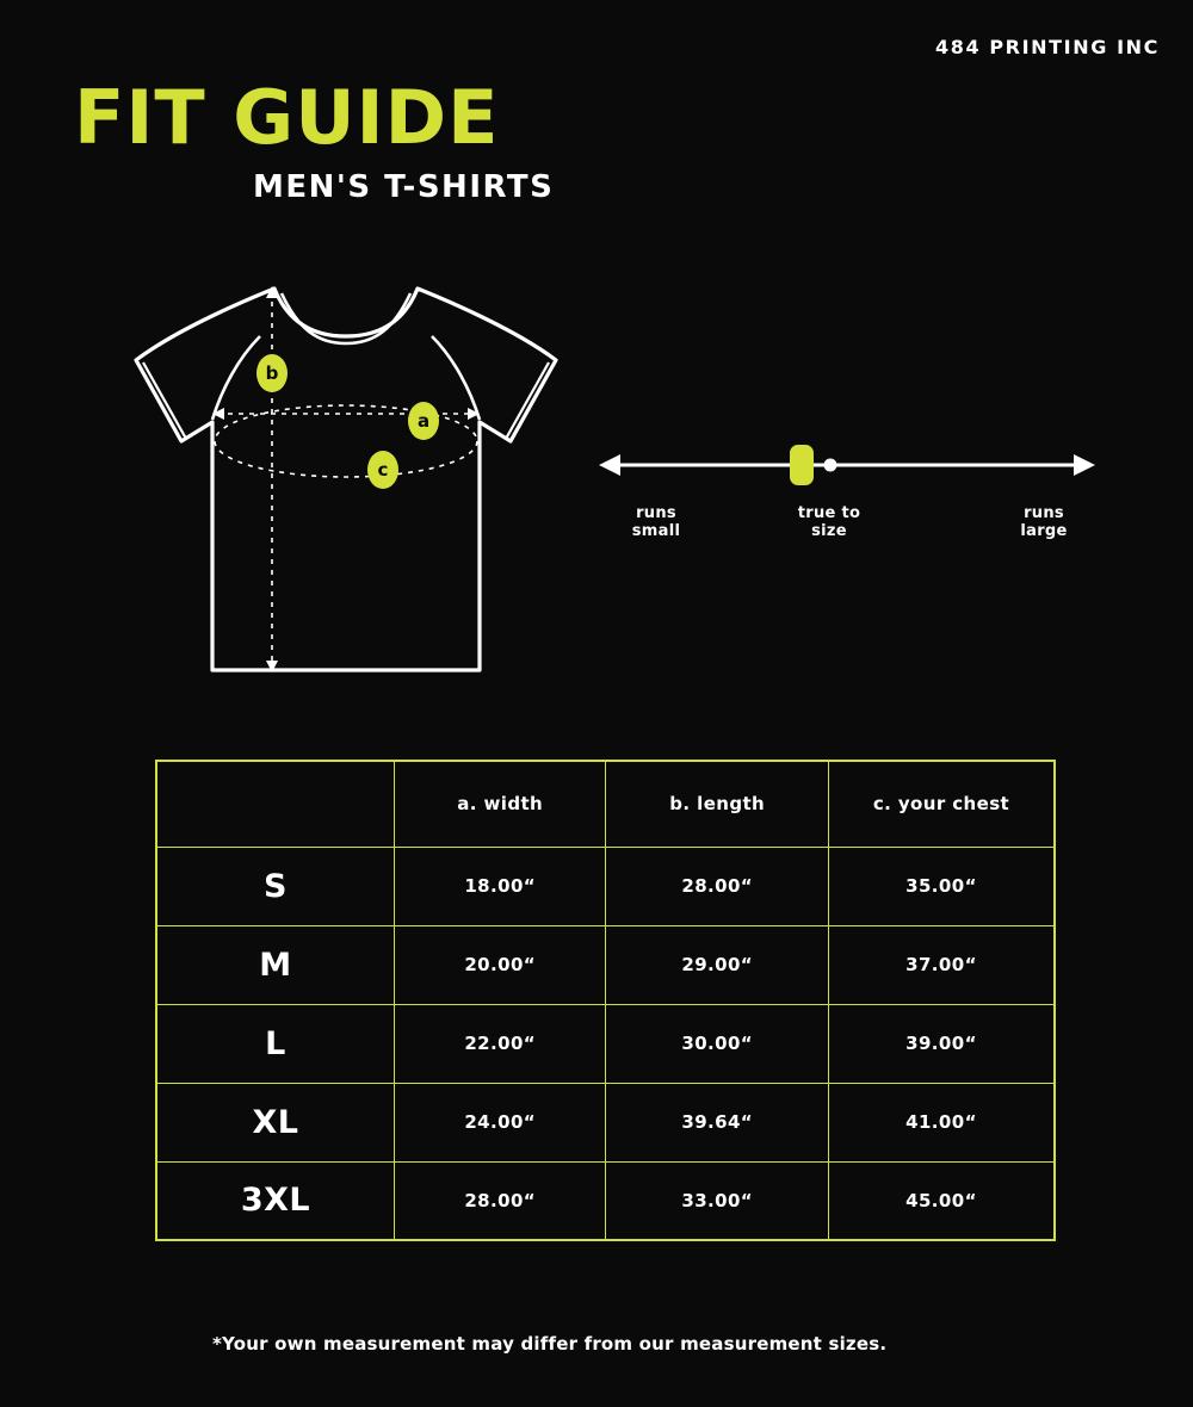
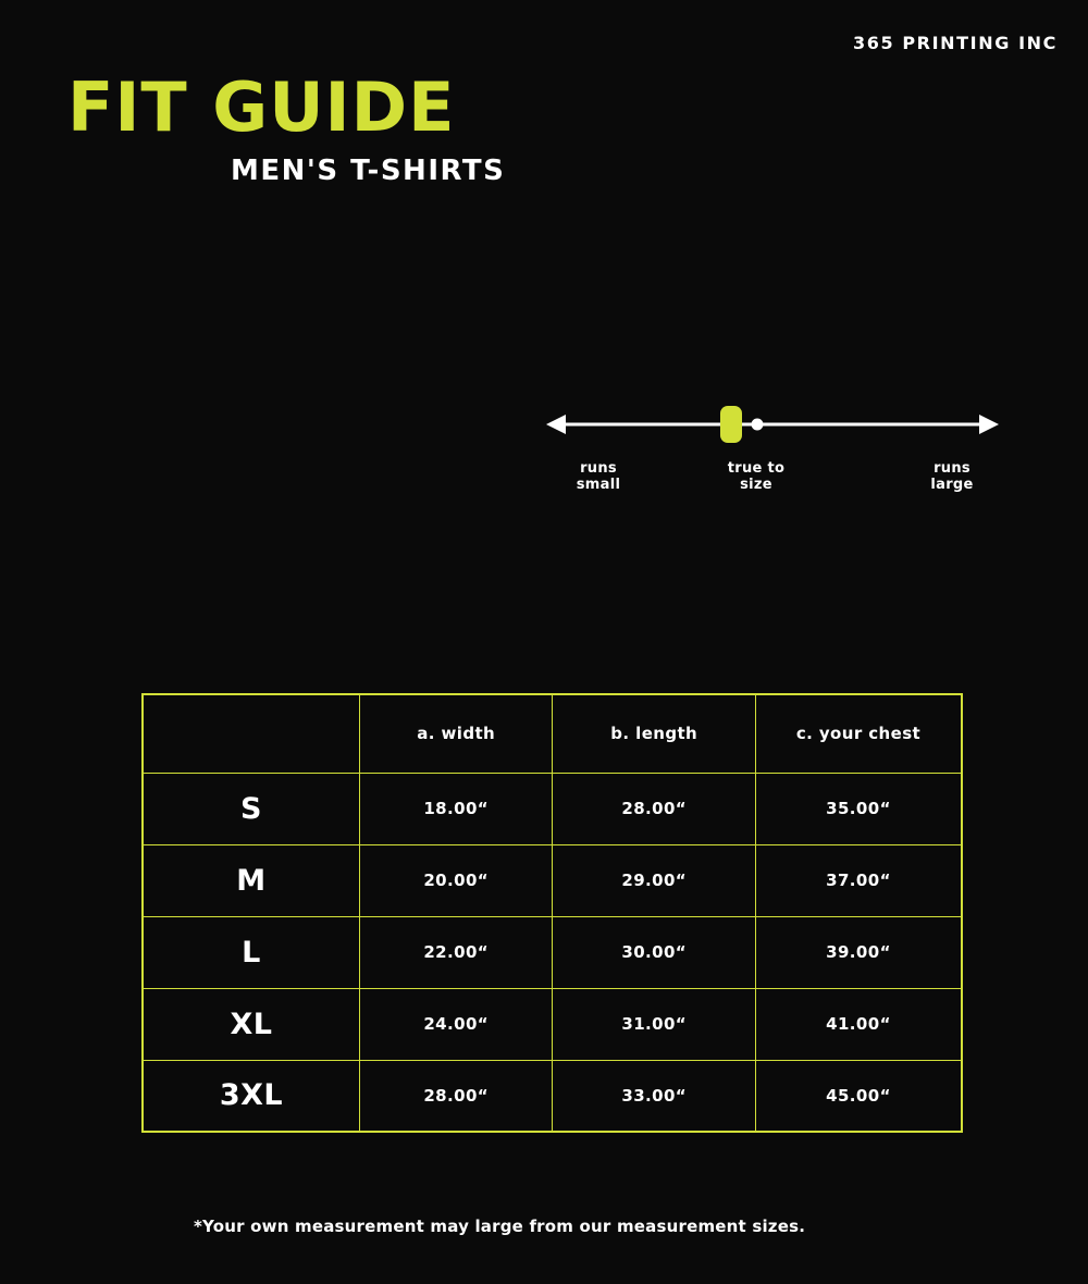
- 484 PRINTING INC
+ 365 PRINTING INC
  FIT GUIDE
  MEN'S T-SHIRTS
- b
- a
- c
  runs
  small
  true to
  size
  runs
  large
  	a. width	b. length	c. your chest
  S	18.00“	28.00“	35.00“
  M	20.00“	29.00“	37.00“
  L	22.00“	30.00“	39.00“
- XL	24.00“	39.64“	41.00“
+ XL	24.00“	31.00“	41.00“
  3XL	28.00“	33.00“	45.00“
- *Your own measurement may differ from our measurement sizes.
+ *Your own measurement may large from our measurement sizes.
